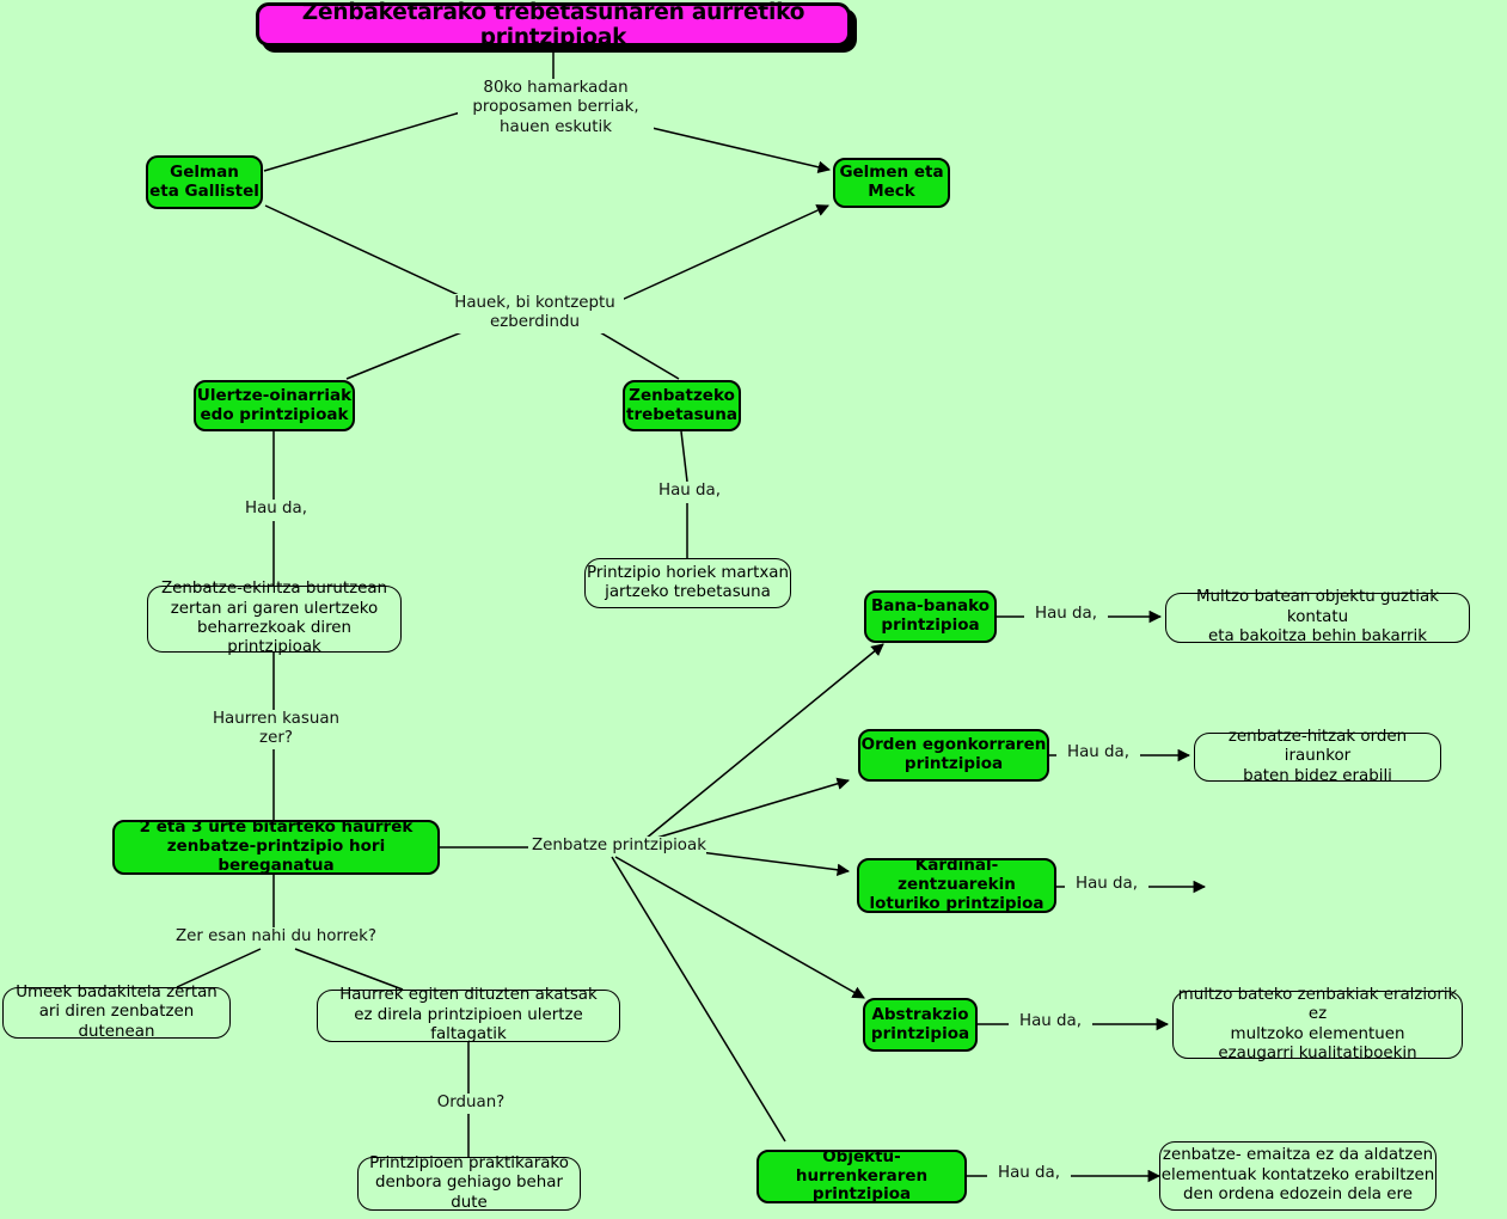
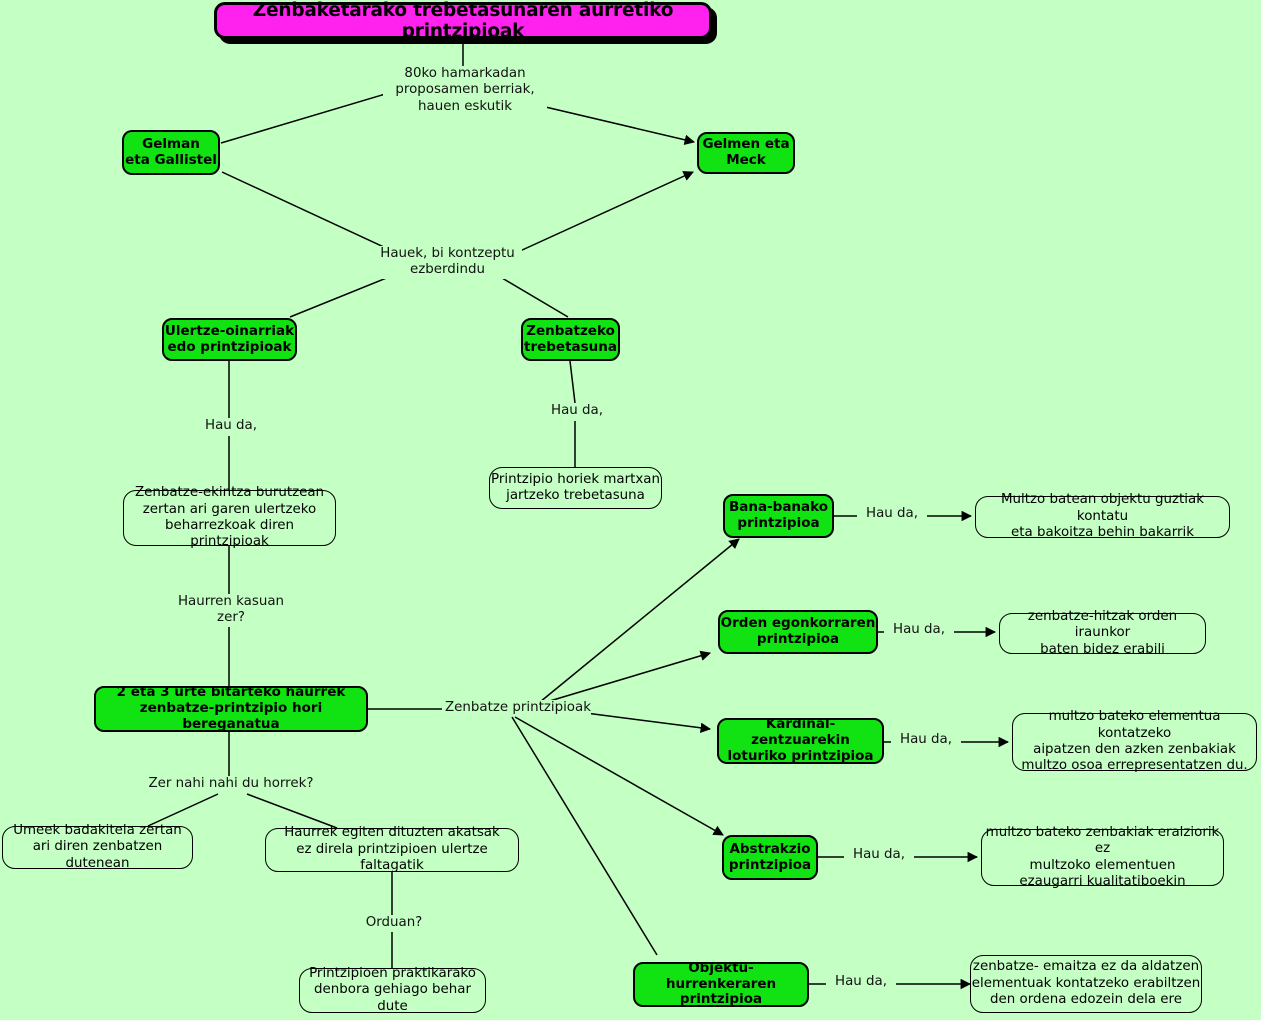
  Zenbaketarako trebetasunaren aurretiko printzipioak
  Gelman
  eta Gallistel
  Gelmen eta
  Meck
  Ulertze-oinarriak
  edo printzipioak
  Zenbatzeko
  trebetasuna
  Printzipio horiek martxan
  jartzeko trebetasuna
  Zenbatze-ekintza burutzean
  zertan ari garen ulertzeko
  beharrezkoak diren printzipioak
  2 eta 3 urte bitarteko haurrek
  zenbatze-printzipio hori bereganatua
  Umeek badakitela zertan
  ari diren zenbatzen dutenean
  Haurrek egiten dituzten akatsak
  ez direla printzipioen ulertze faltagatik
  Printzipioen praktikarako
  denbora gehiago behar dute
  Bana-banako
  printzipioa
  Multzo batean objektu guztiak kontatu
  eta bakoitza behin bakarrik
  Orden egonkorraren
  printzipioa
  zenbatze-hitzak orden iraunkor
  baten bidez erabili
  Kardinal-zentzuarekin
  loturiko printzipioa
+ multzo bateko elementua kontatzeko
+ aipatzen den azken zenbakiak
+ multzo osoa errepresentatzen du.
  Abstrakzio
  printzipioa
  multzo bateko zenbakiak eralziorik ez
  multzoko elementuen
  ezaugarri kualitatiboekin
  Objektu-hurrenkeraren
  printzipioa
  zenbatze- emaitza ez da aldatzen
  elementuak kontatzeko erabiltzen
  den ordena edozein dela ere
  80ko hamarkadan
  proposamen berriak,
  hauen eskutik
  Hauek, bi kontzeptu
  ezberdindu
  Hau da,
  Hau da,
  Haurren kasuan
  zer?
- Zer esan nahi du horrek?
+ Zer nahi nahi du horrek?
  Orduan?
  Zenbatze printzipioak
  Hau da,
  Hau da,
  Hau da,
  Hau da,
  Hau da,
